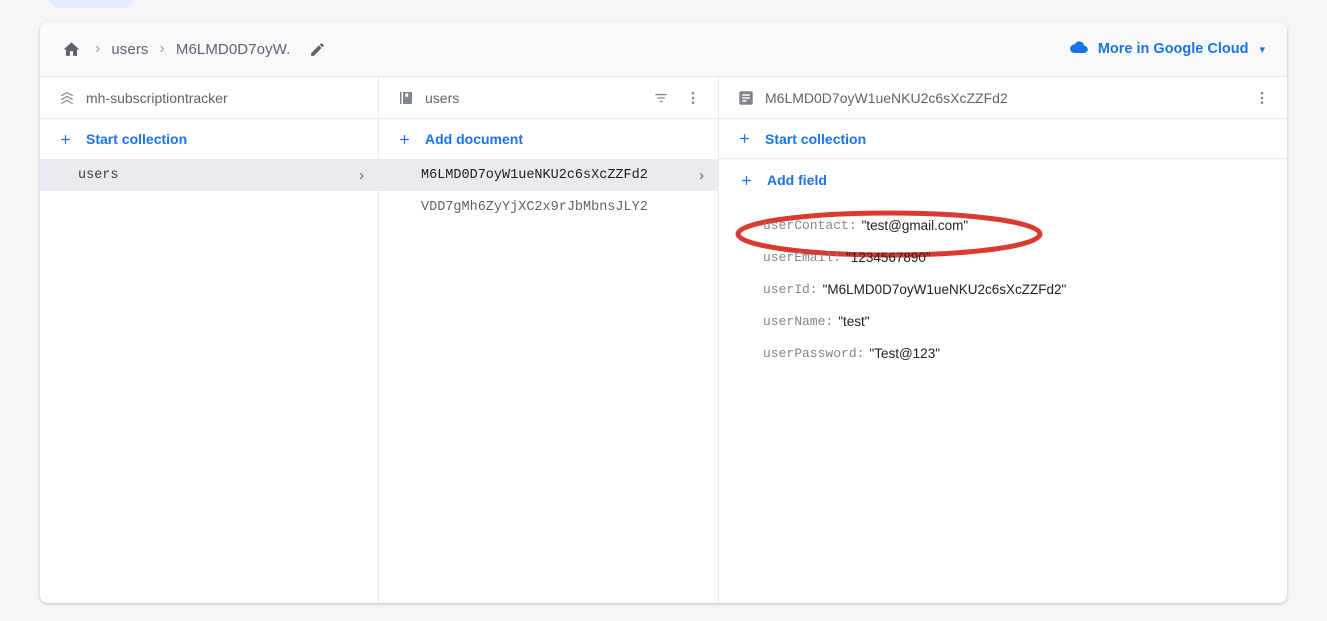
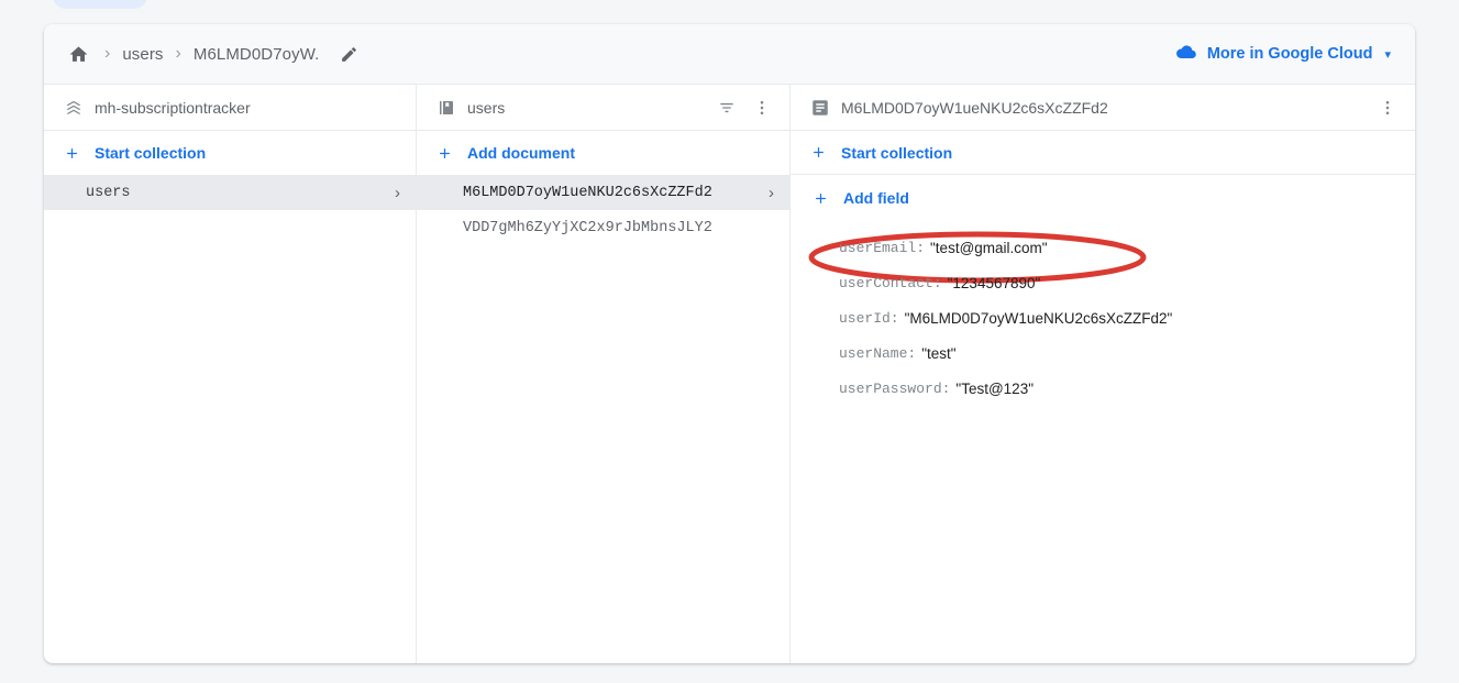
  ›
  users
  ›
  M6LMD0D7oyW.
  More in Google Cloud
  ▾
  mh-subscriptiontracker
  Start collection
  users
  ›
  users
  Add document
  M6LMD0D7oyW1ueNKU2c6sXcZZFd2
  ›
  VDD7gMh6ZyYjXC2x9rJbMbnsJLY2
  M6LMD0D7oyW1ueNKU2c6sXcZZFd2
  Start collection
  Add field
- userContact:
+ userEmail:
  "test@gmail.com"
- userEmail:
+ userContact:
  "1234567890"
  userId:
  "M6LMD0D7oyW1ueNKU2c6sXcZZFd2"
  userName:
  "test"
  userPassword:
  "Test@123"
